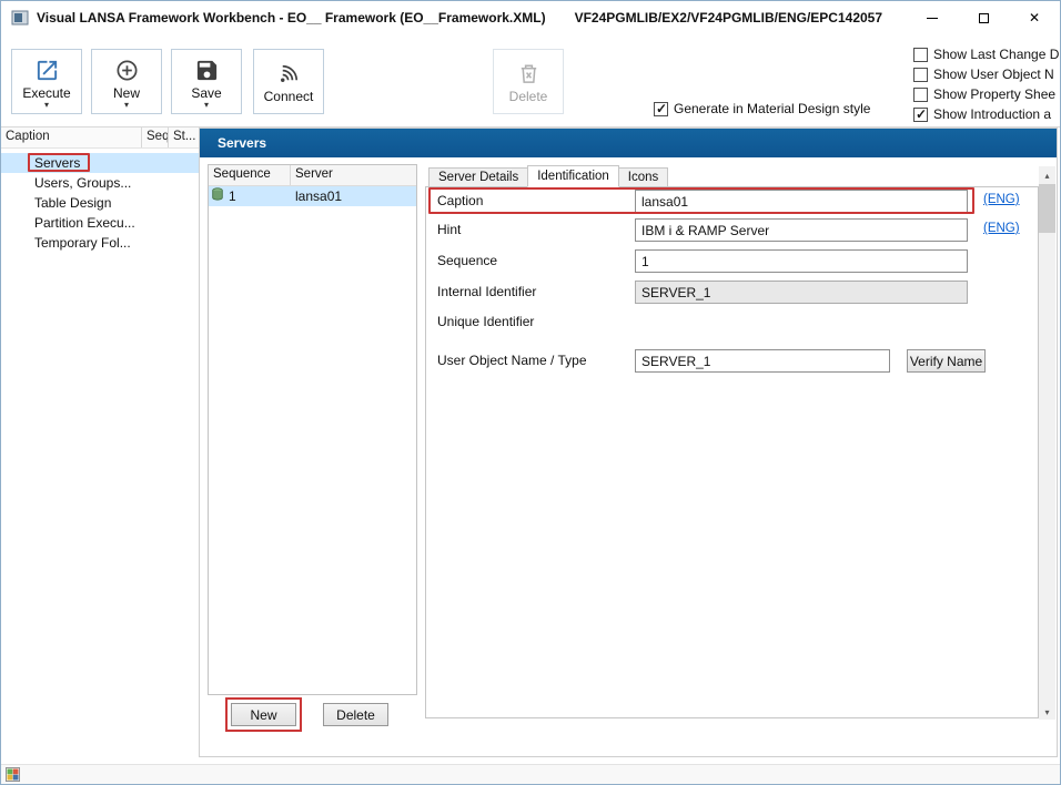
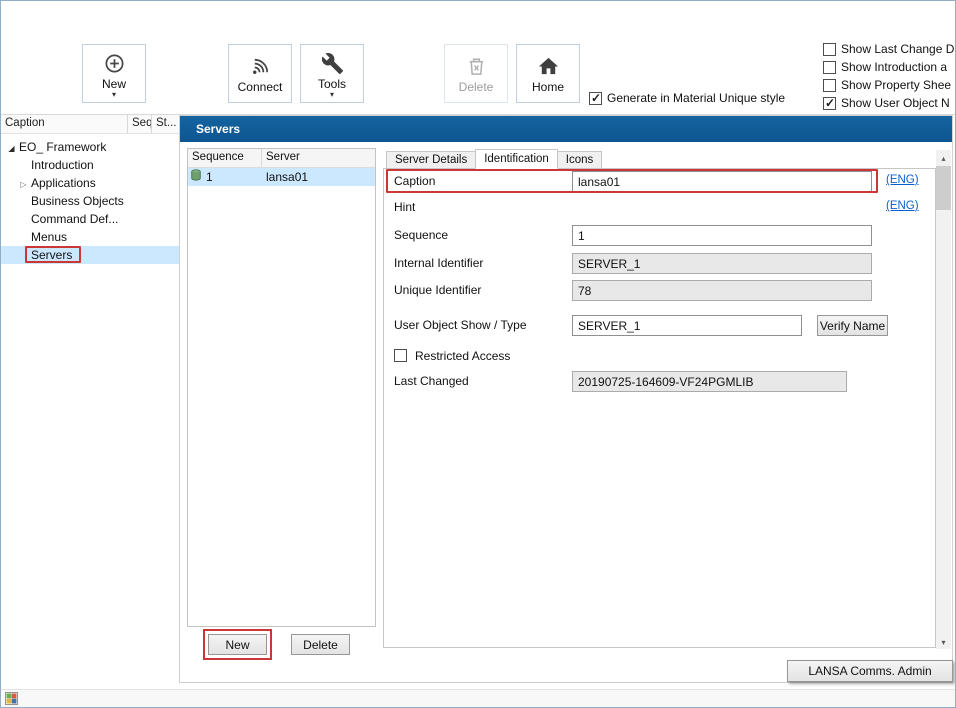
- Visual LANSA Framework Workbench - EO__ Framework (EO__Framework.XML)
- VF24PGMLIB/EX2/VF24PGMLIB/ENG/EPC142057
- Execute
  New
- Save
  Connect
+ Tools
  Delete
+ Home
- Generate in Material Design style
+ Generate in Material Unique style
  Show Last Change D
- Show User Object N
+ Show Introduction a
  Show Property Shee
- Show Introduction a
+ Show User Object N
  Caption
  Seq
  St...
+ EO_ Framework
+ Introduction
+ Applications
+ Business Objects
+ Command Def...
+ Menus
  Servers
- Users, Groups...
- Table Design
- Partition Execu...
- Temporary Fol...
  Servers
  Sequence
  Server
  1
  lansa01
  New
  Delete
  Server Details
  Identification
  Icons
  Caption
  lansa01
  (ENG)
  Hint
- IBM i & RAMP Server
  (ENG)
  Sequence
  1
  Internal Identifier
  SERVER_1
  Unique Identifier
+ 78
- User Object Name / Type
+ User Object Show / Type
  SERVER_1
  Verify Name
+ Restricted Access
+ Last Changed
+ 20190725-164609-VF24PGMLIB
+ LANSA Comms. Admin
